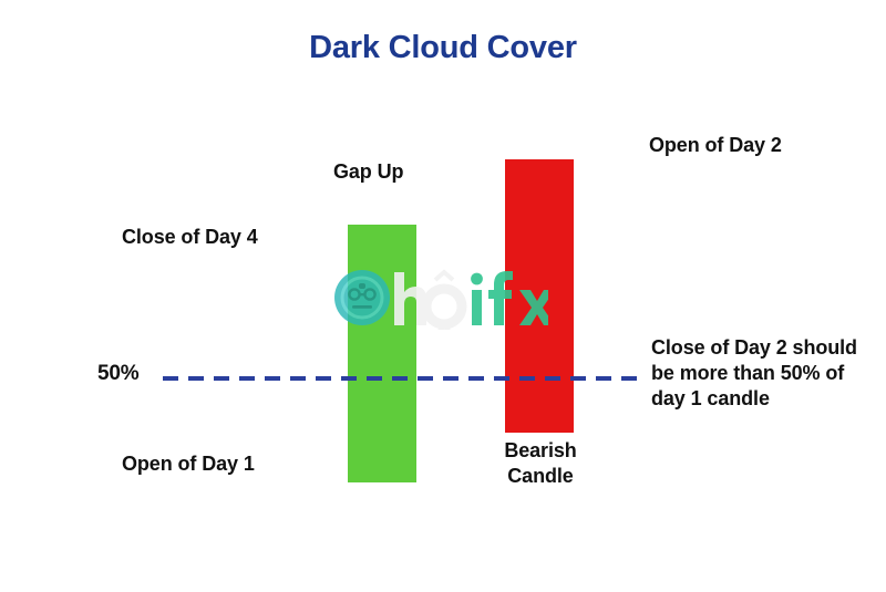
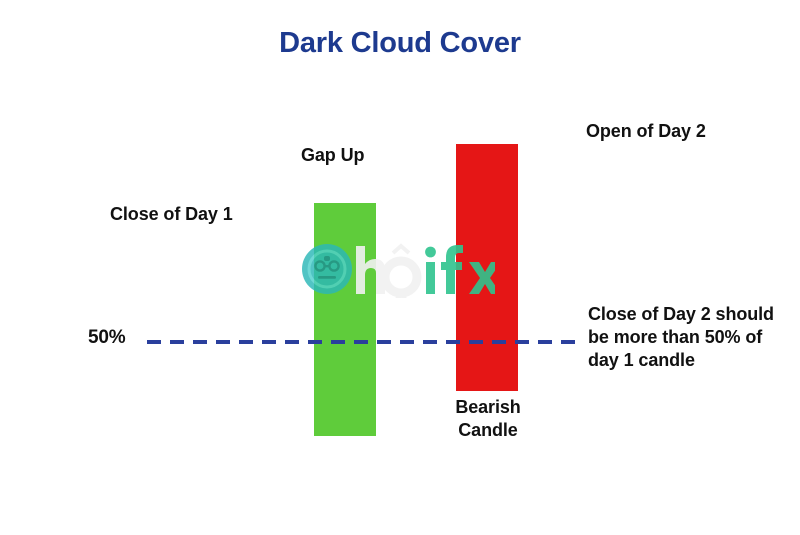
  Dark Cloud Cover
- Close of Day 4
+ Close of Day 1
- Open of Day 1
  Gap Up
  Open of Day 2
  50%
  Close of Day 2 should be more than 50% of day 1 candle
  Bearish Candle
